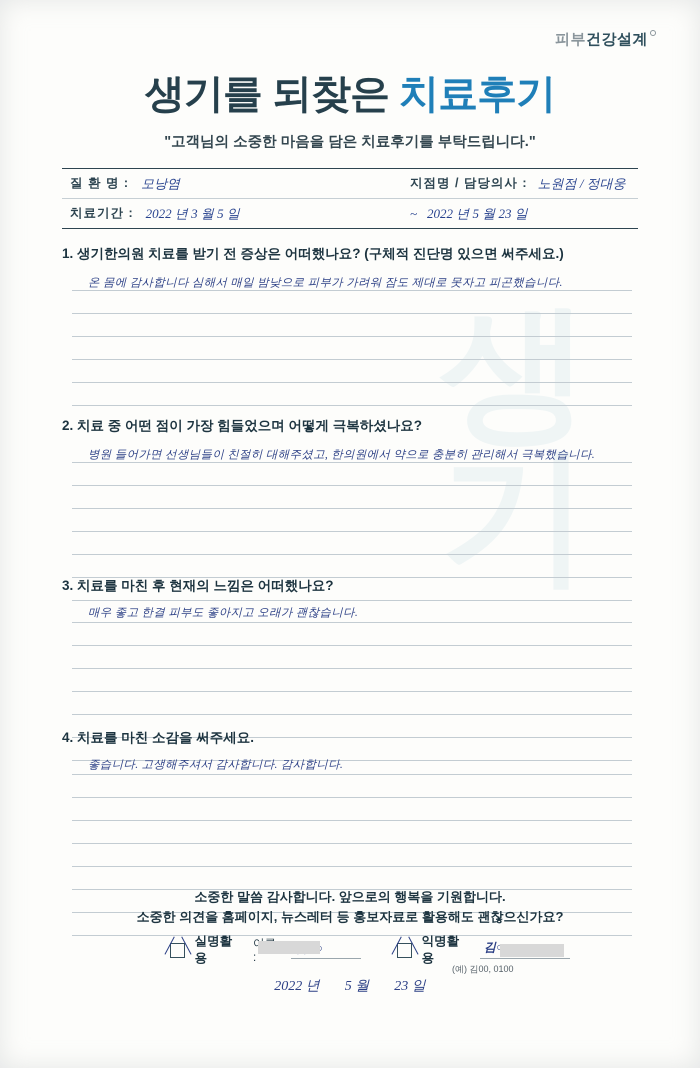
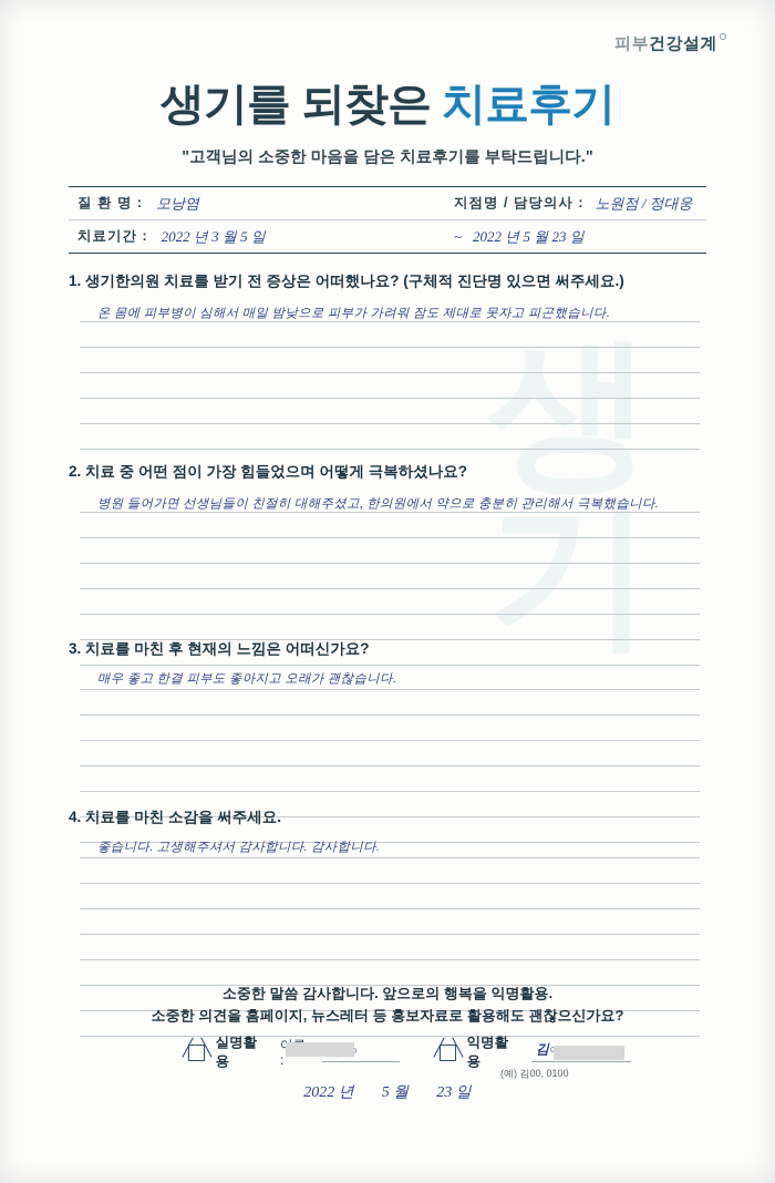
  생
  기
  피부건강설계
  생기를 되찾은 치료후기
  "고객님의 소중한 마음을 담은 치료후기를 부탁드립니다."
  질 환 명 :
  모낭염
  지점명 / 담당의사 :
  노원점 / 정대웅
  치료기간 :
  2022 년 3 월 5 일
  ~
  2022 년 5 월 23 일
  1. 생기한의원 치료를 받기 전 증상은 어떠했나요? (구체적 진단명 있으면 써주세요.)
- 온 몸에 감사합니다 심해서 매일 밤낮으로 피부가 가려워 잠도 제대로 못자고 피곤했습니다.
+ 온 몸에 피부병이 심해서 매일 밤낮으로 피부가 가려워 잠도 제대로 못자고 피곤했습니다.
  2. 치료 중 어떤 점이 가장 힘들었으며 어떻게 극복하셨나요?
  병원 들어가면 선생님들이 친절히 대해주셨고, 한의원에서 약으로 충분히 관리해서 극복했습니다.
- 3. 치료를 마친 후 현재의 느낌은 어떠했나요?
+ 3. 치료를 마친 후 현재의 느낌은 어떠신가요?
  매우 좋고 한결 피부도 좋아지고 오래가 괜찮습니다.
  4. 치료를 마친 소감을 써주세요.
  좋습니다. 고생해주셔서 감사합니다. 감사합니다.
- 소중한 말씀 감사합니다. 앞으로의 행복을 기원합니다.
+ 소중한 말씀 감사합니다. 앞으로의 행복을 익명활용.
  소중한 의견을 홈페이지, 뉴스레터 등 홍보자료로 활용해도 괜찮으신가요?
  실명활용
  익명활용
  (예) 김00, 0100
  2022 년 5 월 23 일
